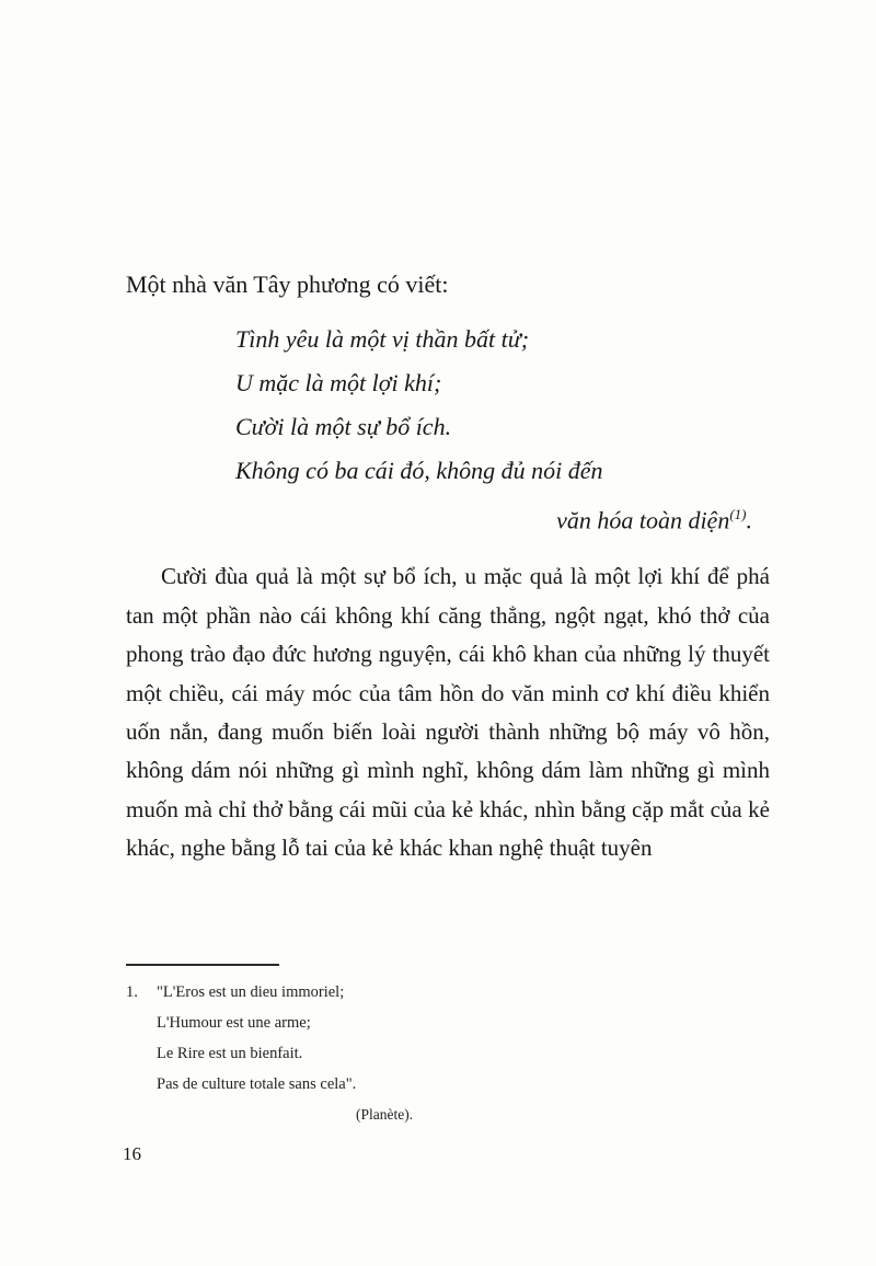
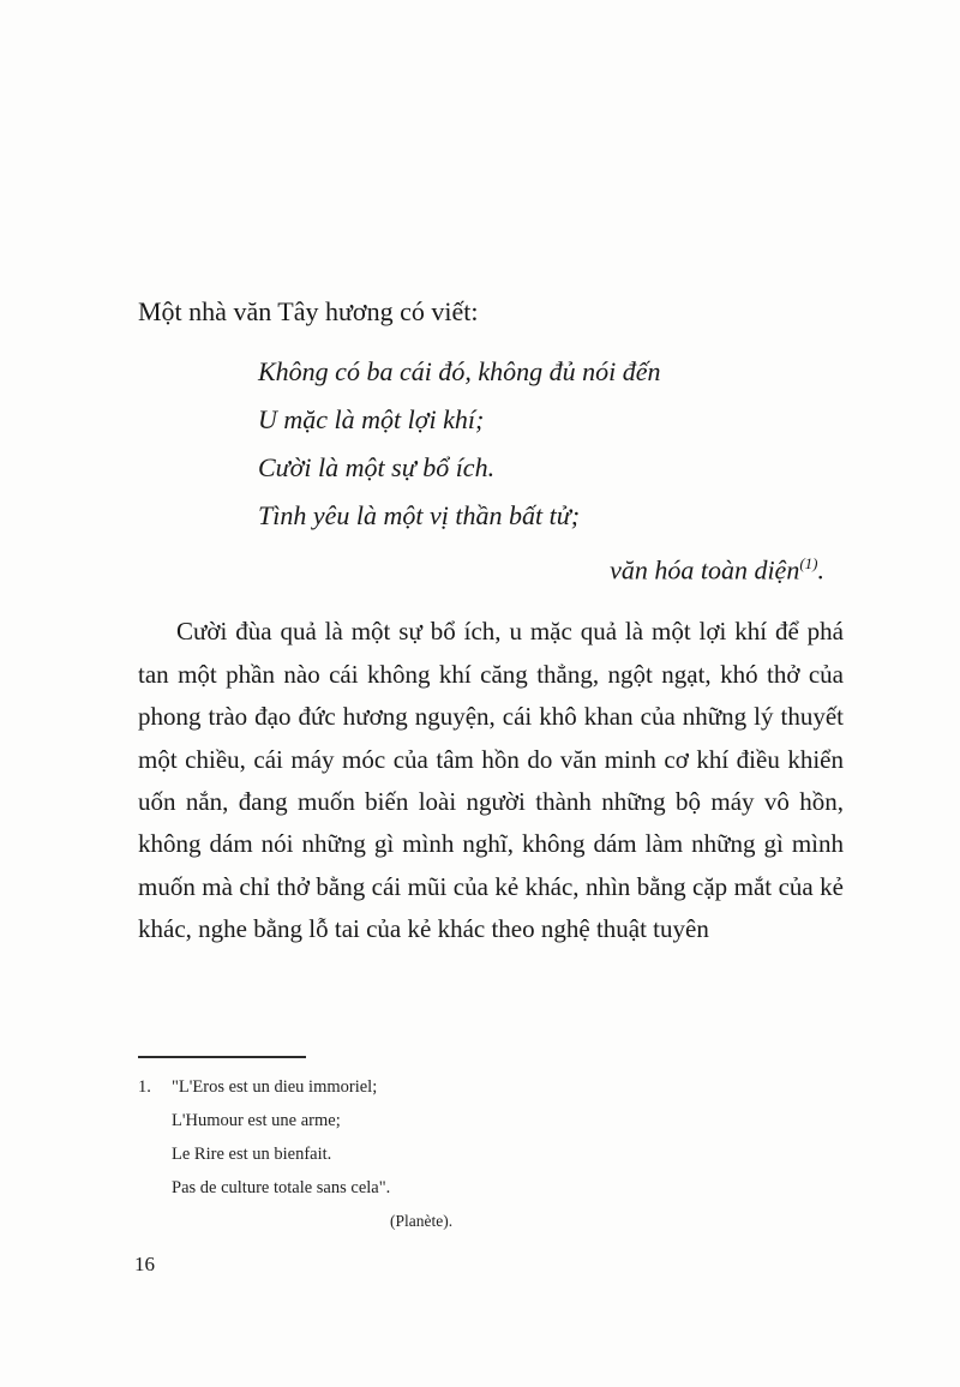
- Một nhà văn Tây phương có viết:
+ Một nhà văn Tây hương có viết:
- Tình yêu là một vị thần bất tử;
+ Không có ba cái đó, không đủ nói đến
  U mặc là một lợi khí;
  Cười là một sự bổ ích.
- Không có ba cái đó, không đủ nói đến
+ Tình yêu là một vị thần bất tử;
  văn hóa toàn diện(1).
- Cười đùa quả là một sự bổ ích, u mặc quả là một lợi khí để phá tan một phần nào cái không khí căng thẳng, ngột ngạt, khó thở của phong trào đạo đức hương nguyện, cái khô khan của những lý thuyết một chiều, cái máy móc của tâm hồn do văn minh cơ khí điều khiển uốn nắn, đang muốn biến loài người thành những bộ máy vô hồn, không dám nói những gì mình nghĩ, không dám làm những gì mình muốn mà chỉ thở bằng cái mũi của kẻ khác, nhìn bằng cặp mắt của kẻ khác, nghe bằng lỗ tai của kẻ khác khan nghệ thuật tuyên
+ Cười đùa quả là một sự bổ ích, u mặc quả là một lợi khí để phá tan một phần nào cái không khí căng thẳng, ngột ngạt, khó thở của phong trào đạo đức hương nguyện, cái khô khan của những lý thuyết một chiều, cái máy móc của tâm hồn do văn minh cơ khí điều khiển uốn nắn, đang muốn biến loài người thành những bộ máy vô hồn, không dám nói những gì mình nghĩ, không dám làm những gì mình muốn mà chỉ thở bằng cái mũi của kẻ khác, nhìn bằng cặp mắt của kẻ khác, nghe bằng lỗ tai của kẻ khác theo nghệ thuật tuyên
  1. "L'Eros est un dieu immoriel;
  L'Humour est une arme;
  Le Rire est un bienfait.
  Pas de culture totale sans cela".
  (Planète).
  16
